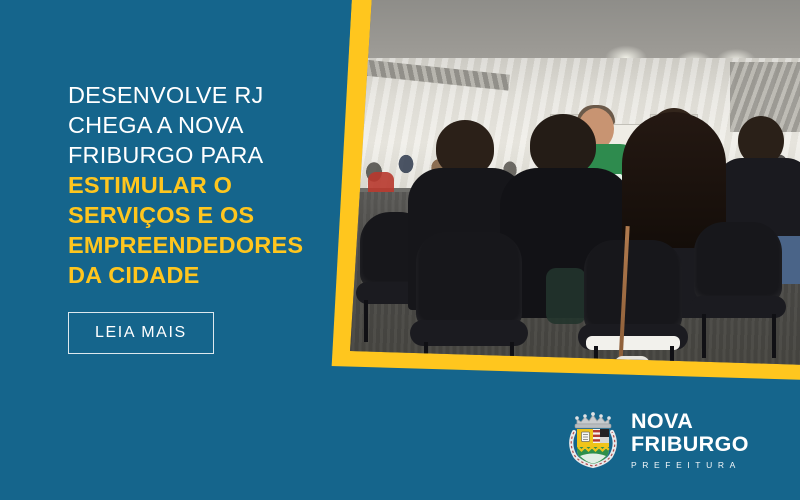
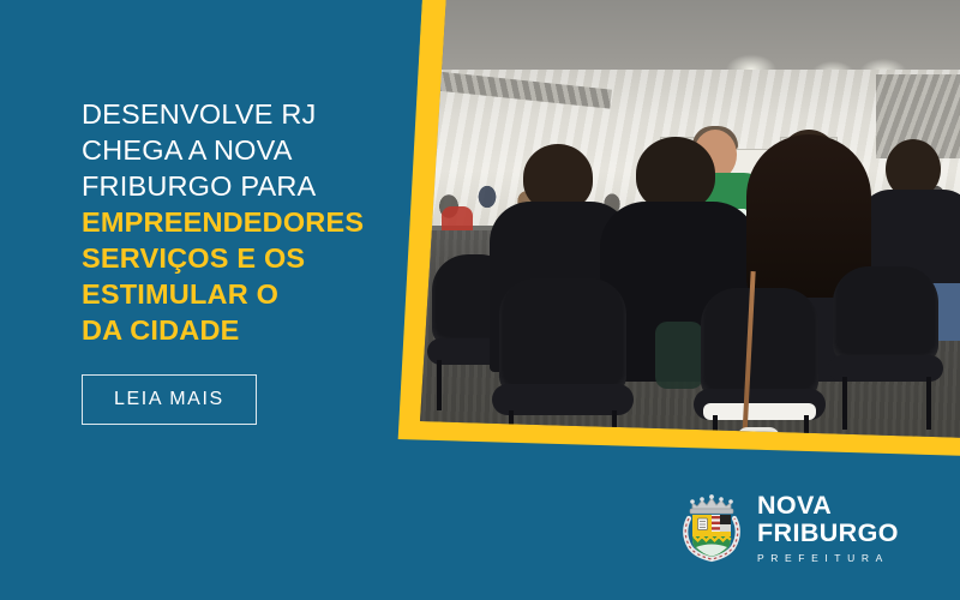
  DESENVOLVE RJ
  CHEGA A NOVA
  FRIBURGO PARA
- ESTIMULAR O
+ EMPREENDEDORES
  SERVIÇOS E OS
- EMPREENDEDORES
+ ESTIMULAR O
  DA CIDADE
  LEIA MAIS
  NOVA
  FRIBURGO
  PREFEITURA
